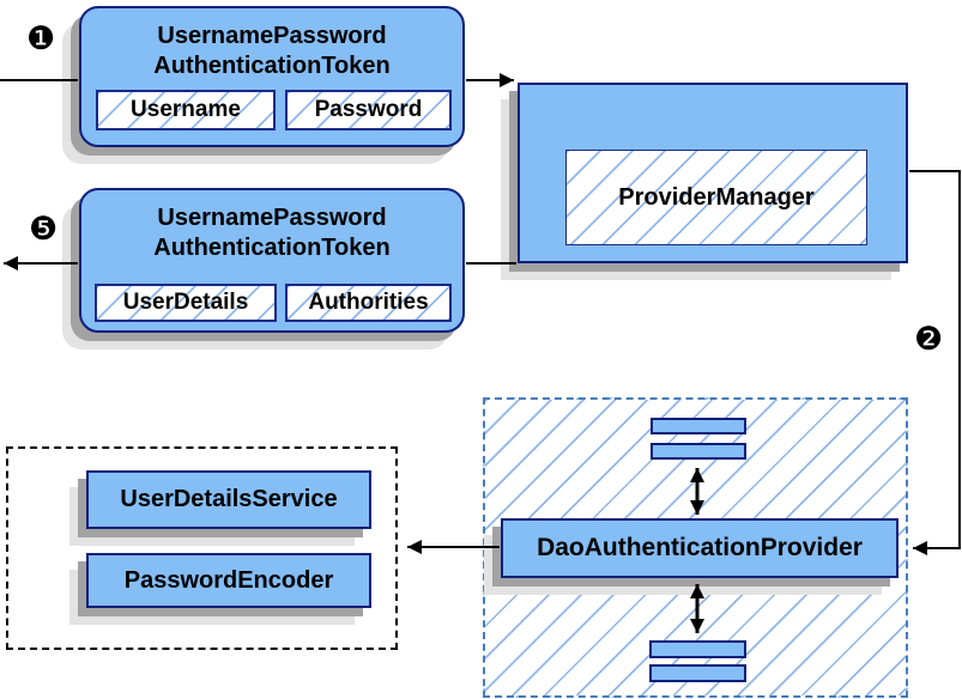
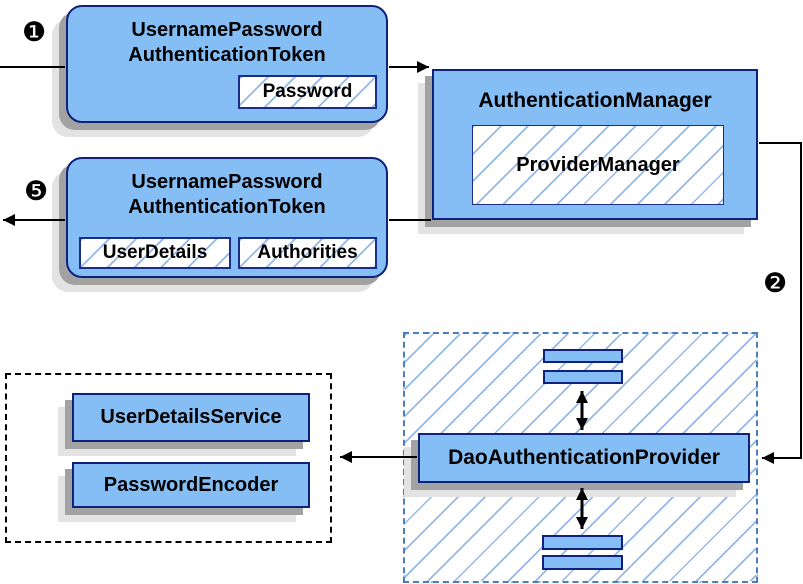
  ❶
  ❷
  ❺
  UsernamePassword
  AuthenticationToken
- Username
  Password
  UsernamePassword
  AuthenticationToken
  UserDetails
  Authorities
+ AuthenticationManager
  ProviderManager
  DaoAuthenticationProvider
  UserDetailsService
  PasswordEncoder
